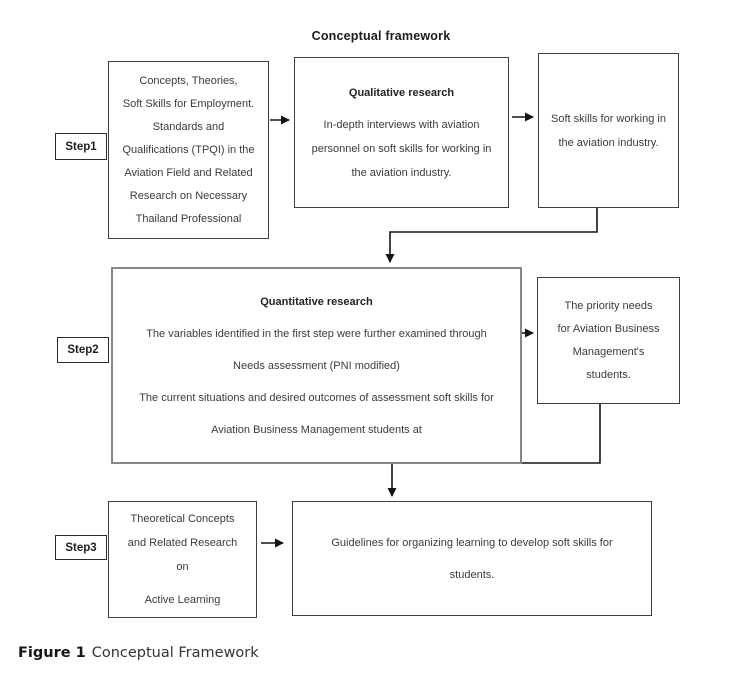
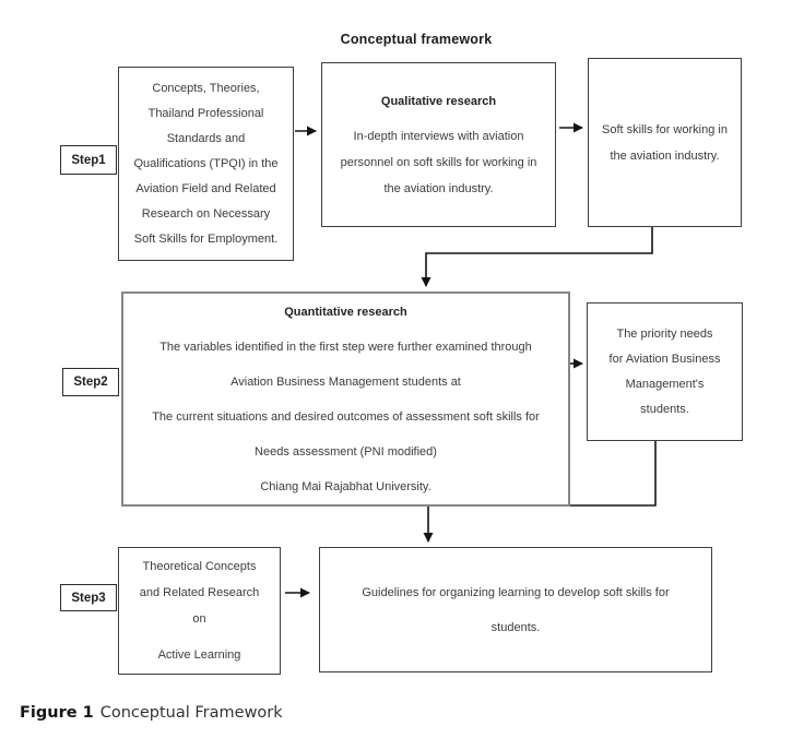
  Conceptual framework
  Step1
  Step2
  Step3
  Concepts, Theories,
- Soft Skills for Employment.
+ Thailand Professional
  Standards and
  Qualifications (TPQI) in the
  Aviation Field and Related
  Research on Necessary
- Thailand Professional
+ Soft Skills for Employment.
  Qualitative research
  In-depth interviews with aviation
  personnel on soft skills for working in
  the aviation industry.
  Soft skills for working in
  the aviation industry.
  Quantitative research
  The variables identified in the first step were further examined through
- Needs assessment (PNI modified)
+ Aviation Business Management students at
  The current situations and desired outcomes of assessment soft skills for
- Aviation Business Management students at
+ Needs assessment (PNI modified)
+ Chiang Mai Rajabhat University.
  The priority needs
  for Aviation Business
  Management's
  students.
  Theoretical Concepts
  and Related Research
  on
  Active Learning
  Guidelines for organizing learning to develop soft skills for
  students.
  Figure 1 Conceptual Framework
